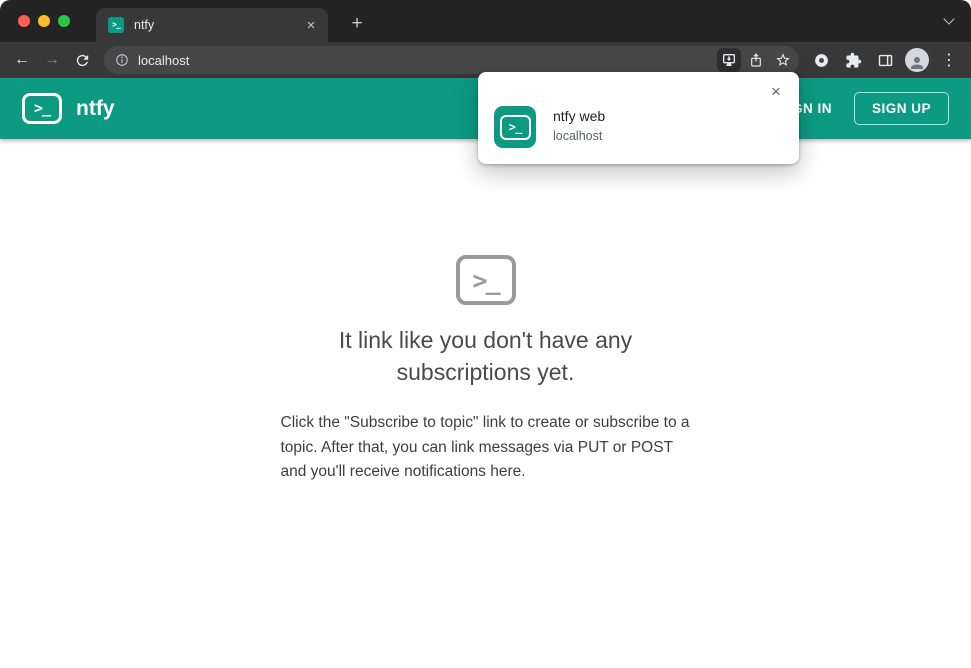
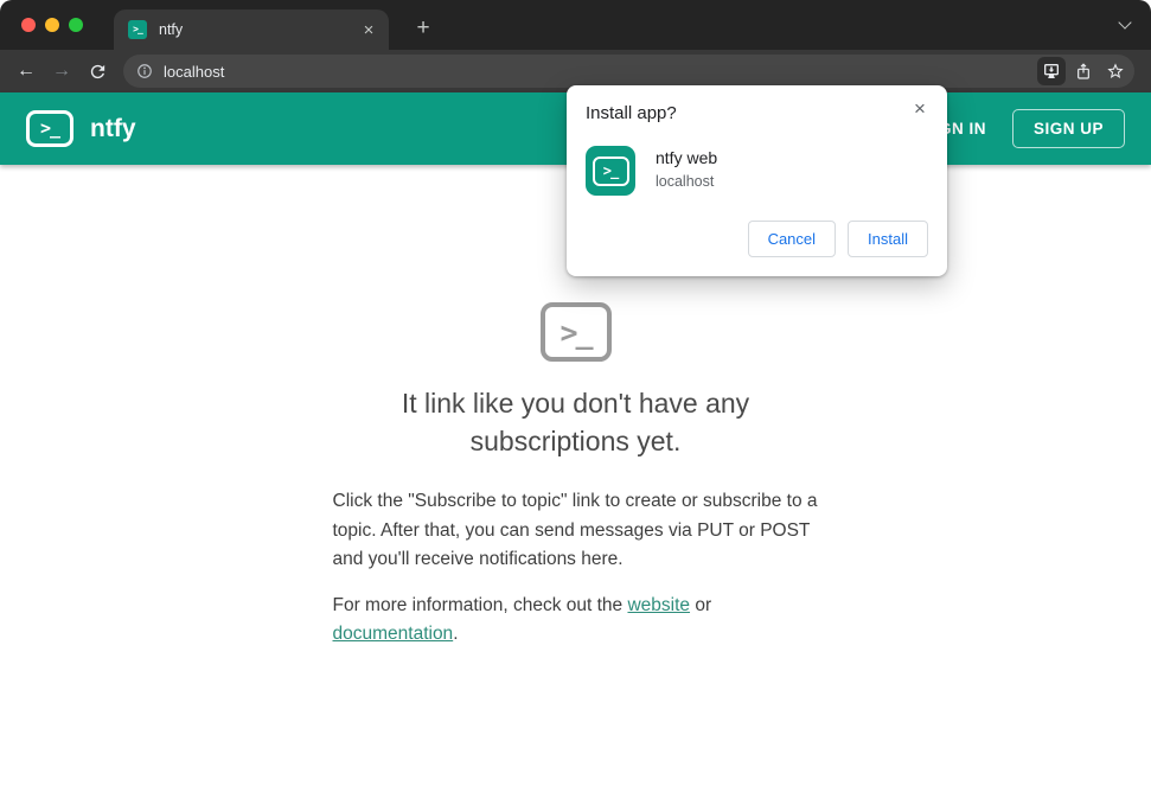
  >_
  ntfy
  ×
  +
  ←
  →
  localhost
- ⋮
  >_
  ntfy
  SIGN UP
  >_
  It link like you don't have any subscriptions yet.
- Click the "Subscribe to topic" link to create or subscribe to a topic. After that, you can link messages via PUT or POST and you'll receive notifications here.
+ Click the "Subscribe to topic" link to create or subscribe to a topic. After that, you can send messages via PUT or POST and you'll receive notifications here.
+ For more information, check out the website or documentation.
+ Install app?
  ×
  >_
  ntfy web
  localhost
+ Cancel
+ Install
